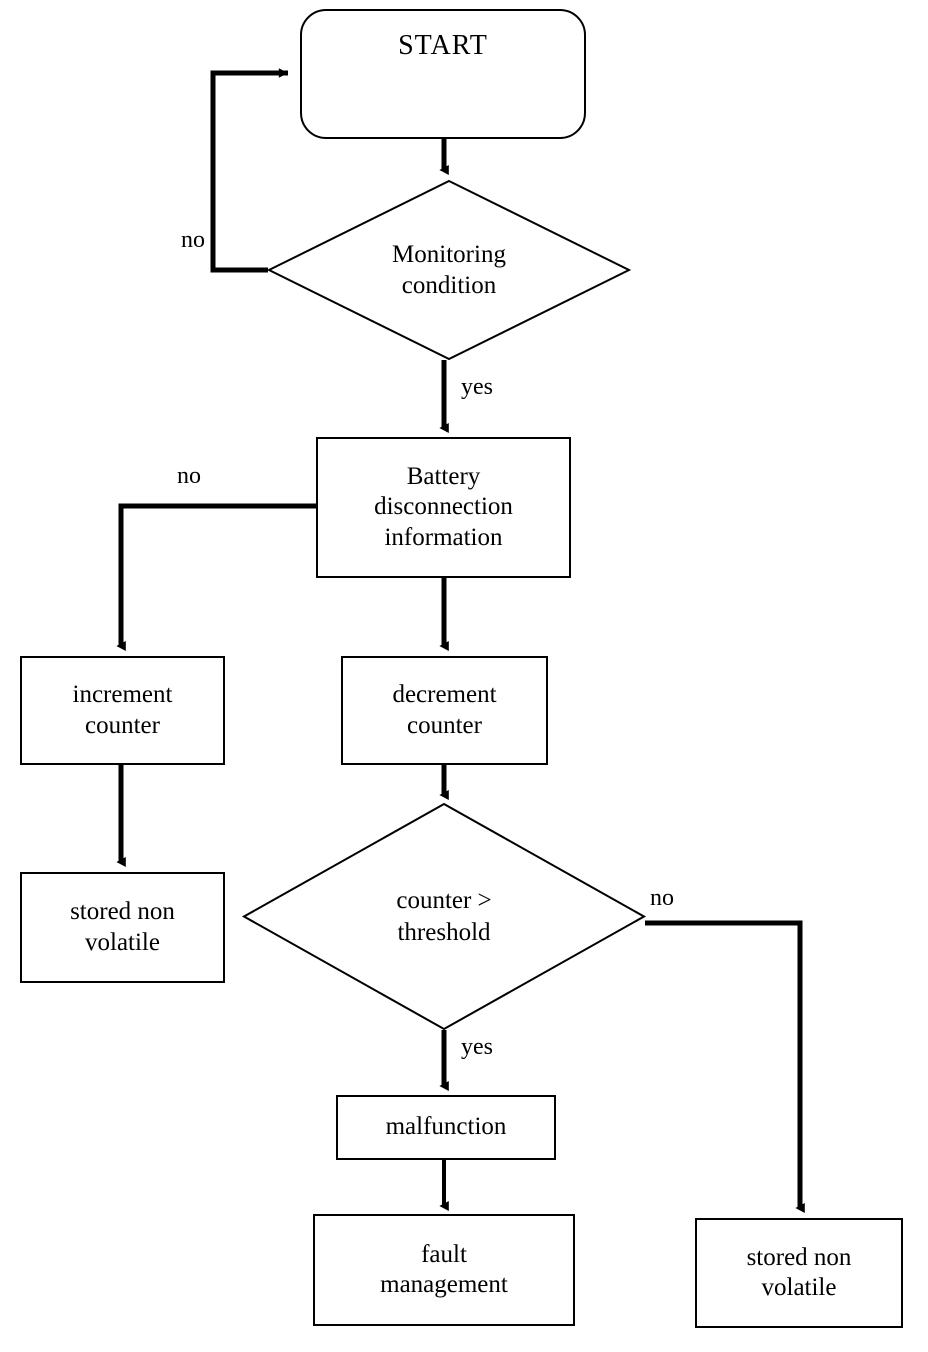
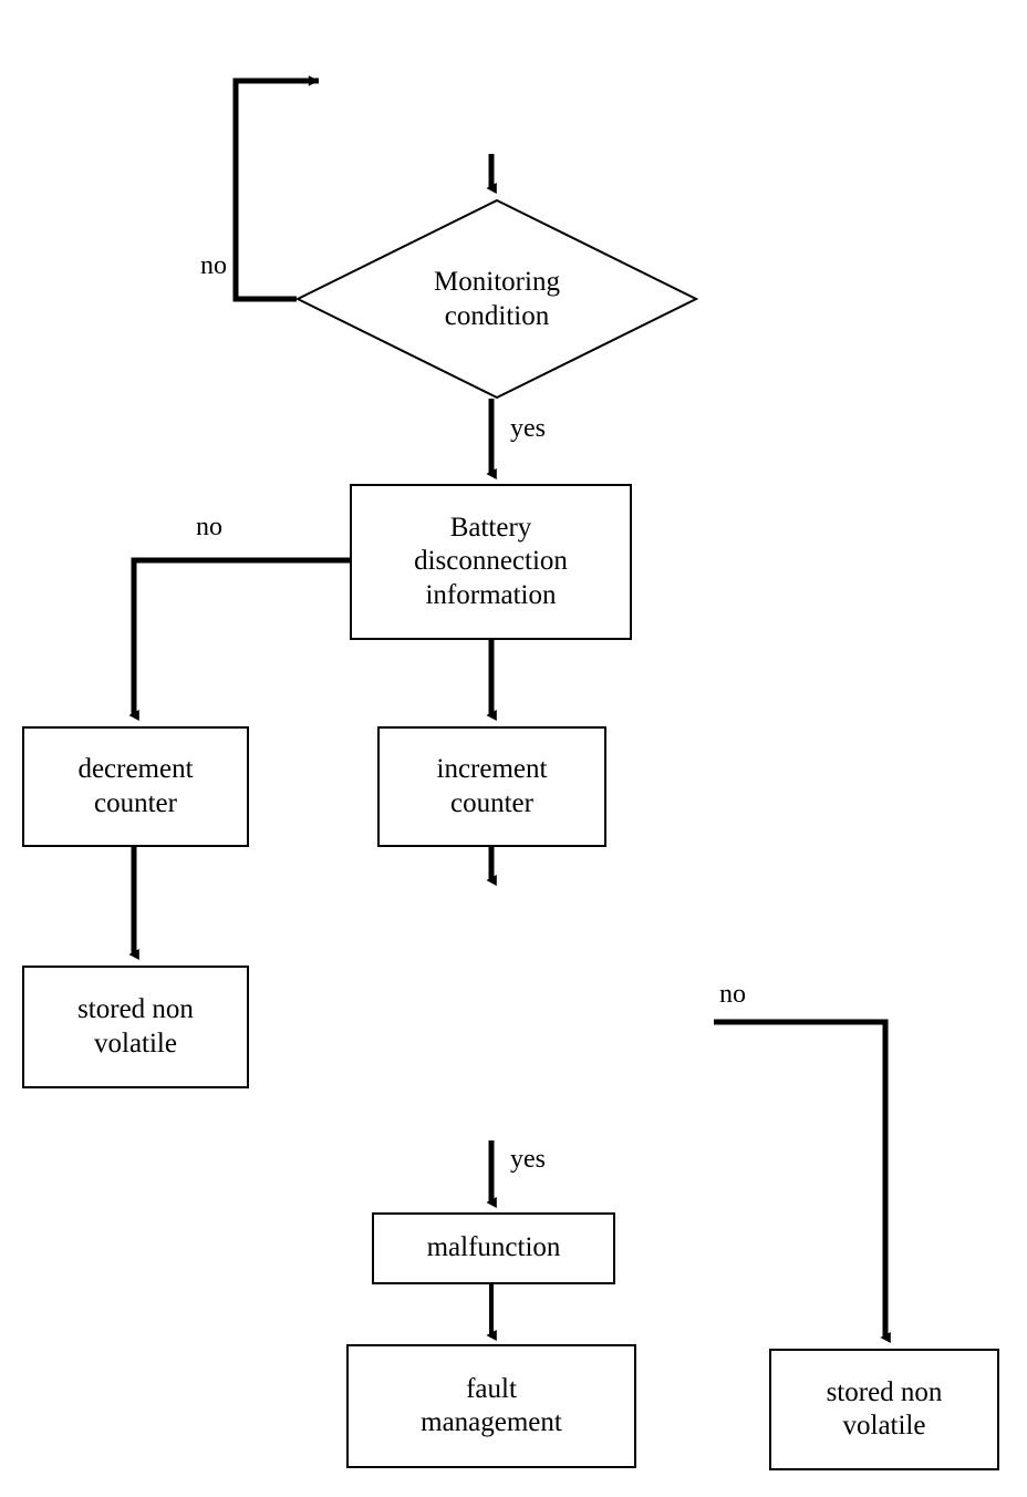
- START
  Monitoring
  condition
  Battery
  disconnection
  information
- increment
+ decrement
  counter
- decrement
+ increment
  counter
  stored non
  volatile
- counter >
- threshold
  malfunction
  fault
  management
  stored non
  volatile
  no
  yes
  no
  no
  yes
